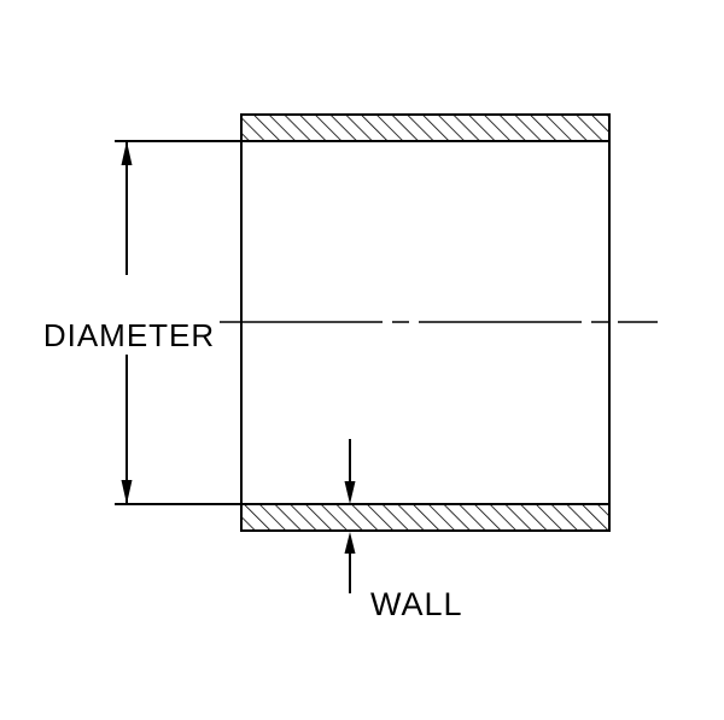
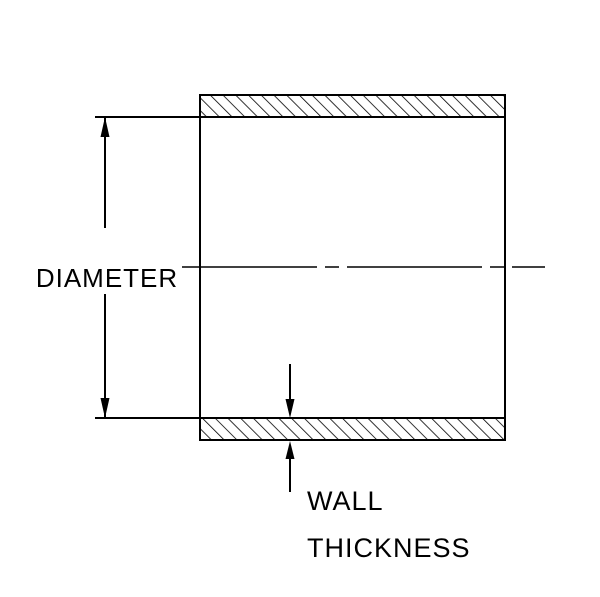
  DIAMETER
  WALL
+ THICKNESS
